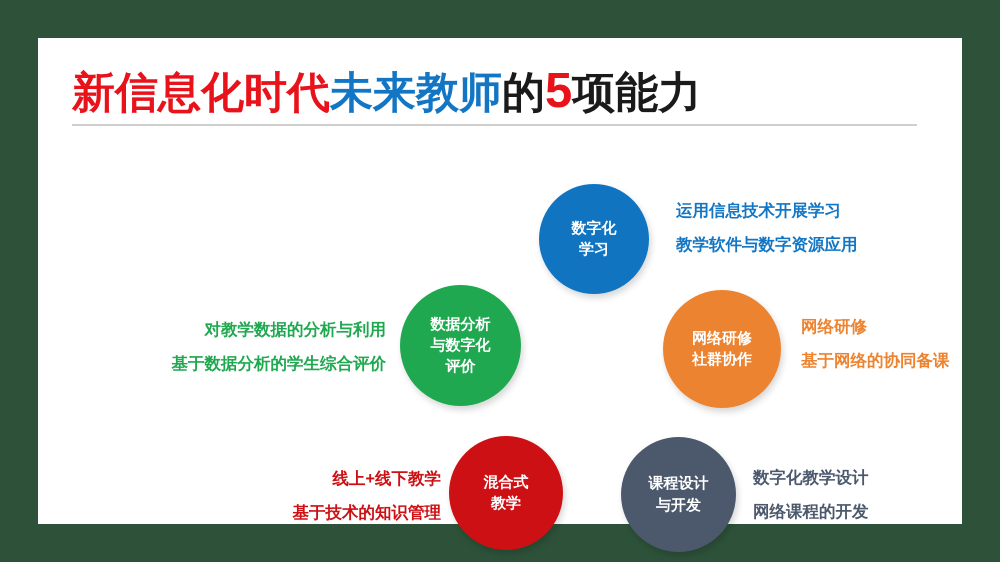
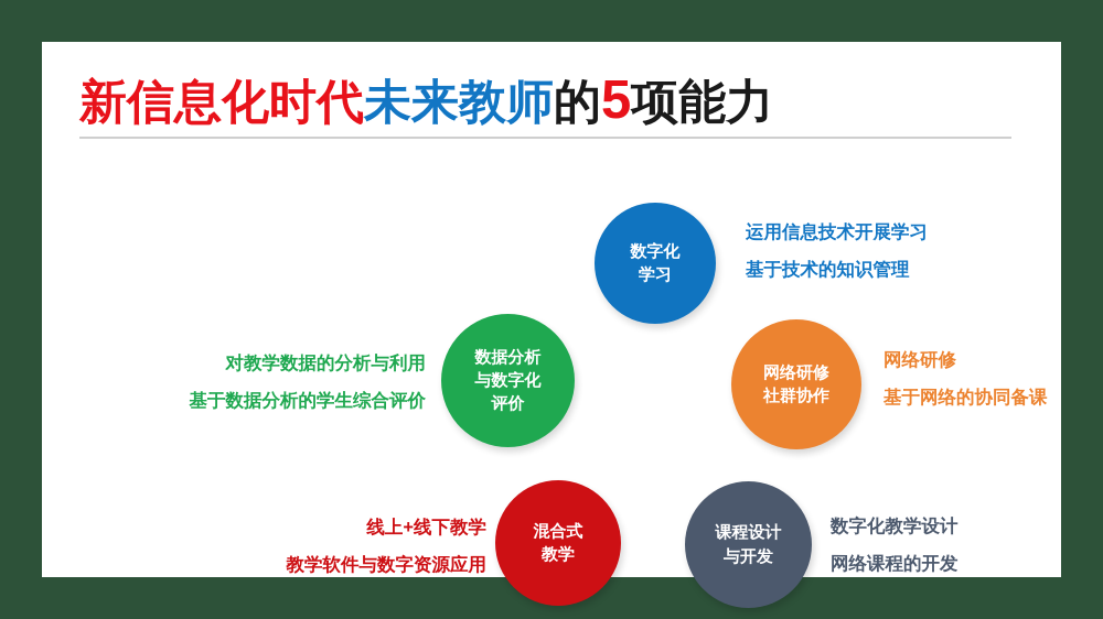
  新信息化时代未来教师的5项能力
  数字化
  学习
  运用信息技术开展学习
- 教学软件与数字资源应用
+ 基于技术的知识管理
  数据分析
  与数字化
  评价
  对教学数据的分析与利用
  基于数据分析的学生综合评价
  网络研修
  社群协作
  网络研修
  基于网络的协同备课
  混合式
  教学
  线上+线下教学
- 基于技术的知识管理
+ 教学软件与数字资源应用
  课程设计
  与开发
  数字化教学设计
  网络课程的开发
